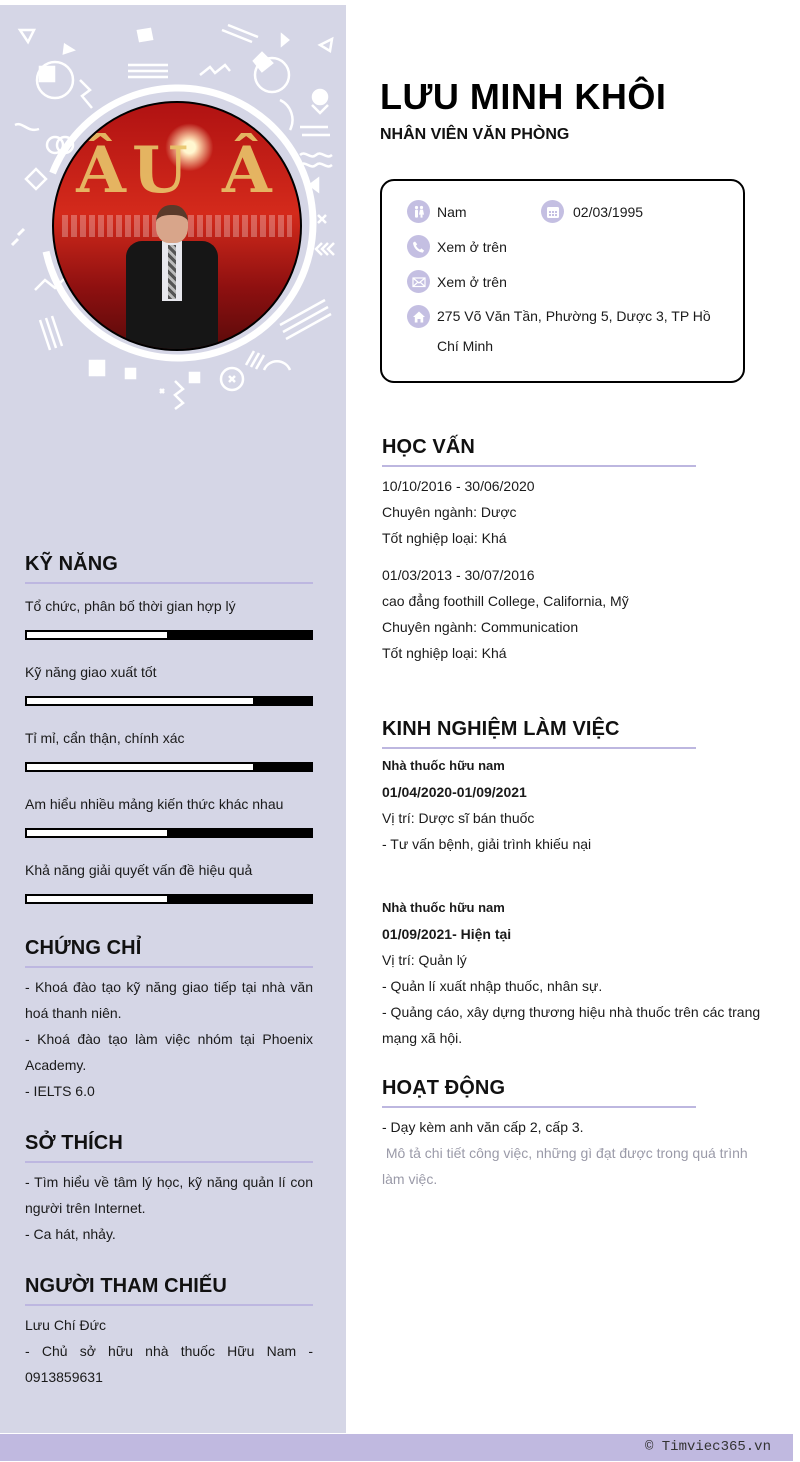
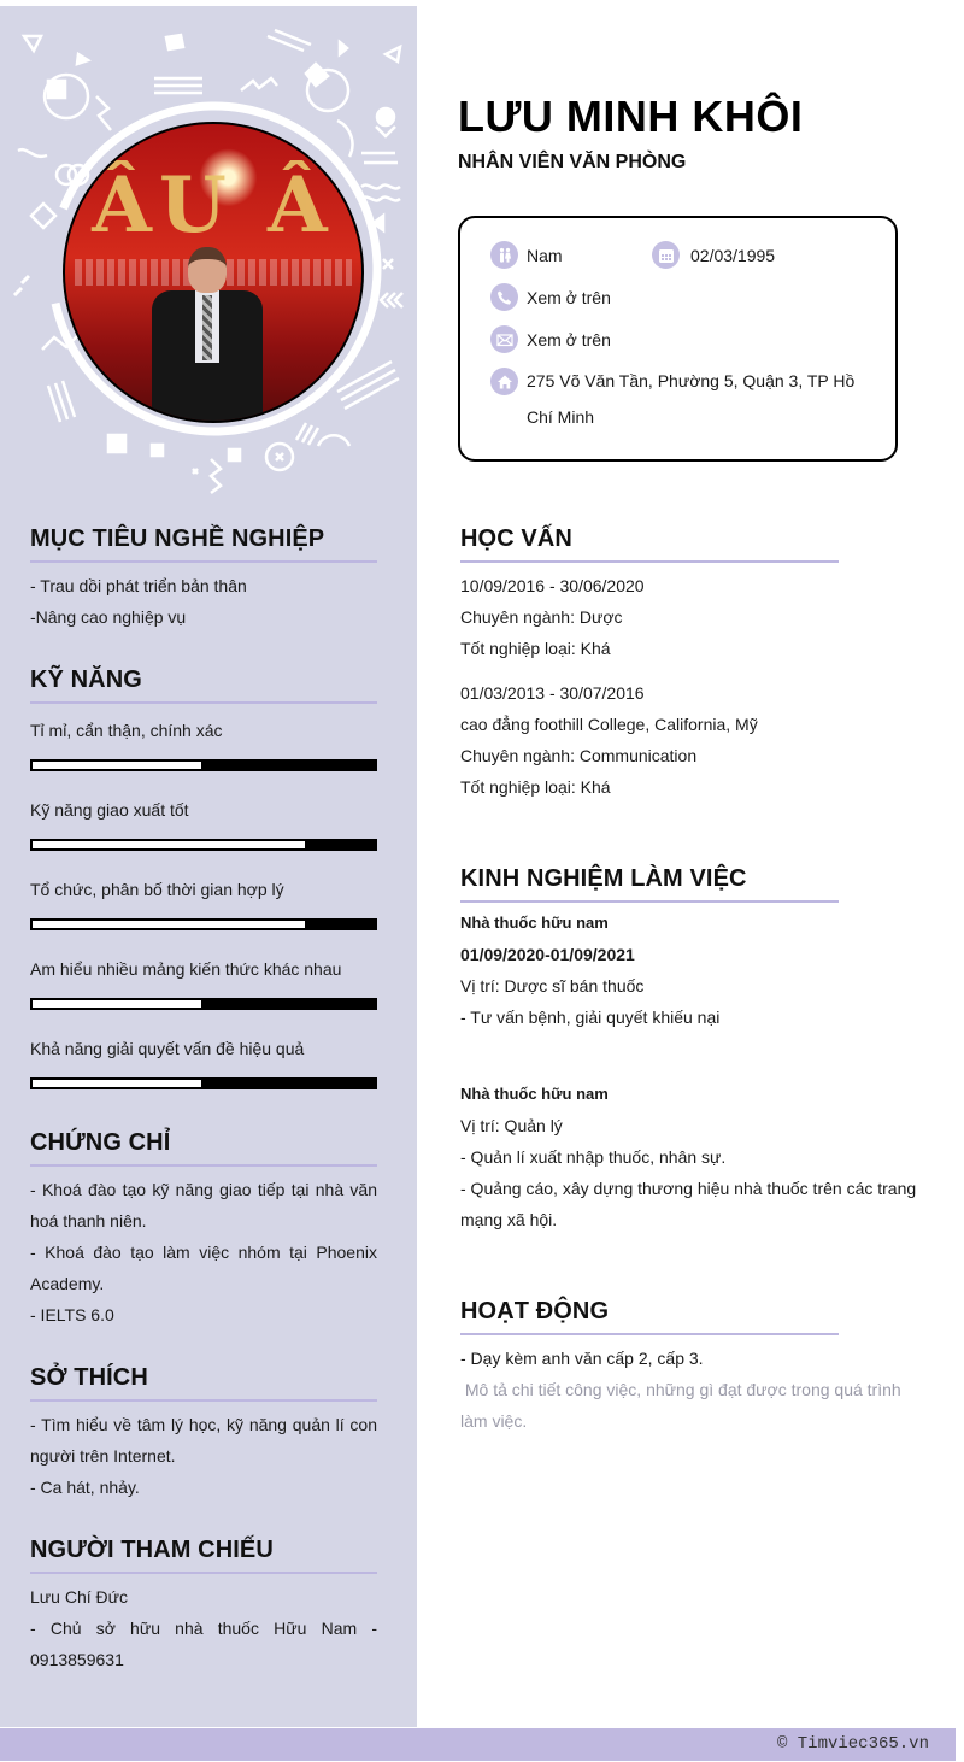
  ÂU Â
+ MỤC TIÊU NGHỀ NGHIỆP
+ - Trau dồi phát triển bản thân
+ -Nâng cao nghiệp vụ
  KỸ NĂNG
- Tổ chức, phân bố thời gian hợp lý
+ Tỉ mỉ, cẩn thận, chính xác
  Kỹ năng giao xuất tốt
- Tỉ mỉ, cẩn thận, chính xác
+ Tổ chức, phân bố thời gian hợp lý
  Am hiểu nhiều mảng kiến thức khác nhau
  Khả năng giải quyết vấn đề hiệu quả
  CHỨNG CHỈ
  - Khoá đào tạo kỹ năng giao tiếp tại nhà văn hoá thanh niên.
  - Khoá đào tạo làm việc nhóm tại Phoenix Academy.
  - IELTS 6.0
  SỞ THÍCH
  - Tìm hiểu về tâm lý học, kỹ năng quản lí con người trên Internet.
  - Ca hát, nhảy.
  NGƯỜI THAM CHIẾU
  Lưu Chí Đức
  - Chủ sở hữu nhà thuốc Hữu Nam - 0913859631
  LƯU MINH KHÔI
  NHÂN VIÊN VĂN PHÒNG
  Nam
  02/03/1995
  Xem ở trên
  Xem ở trên
- 275 Võ Văn Tần, Phường 5, Dược 3, TP Hồ
+ 275 Võ Văn Tần, Phường 5, Quận 3, TP Hồ
  Chí Minh
  HỌC VẤN
- 10/10/2016 - 30/06/2020
+ 10/09/2016 - 30/06/2020
  Chuyên ngành: Dược
  Tốt nghiệp loại: Khá
  01/03/2013 - 30/07/2016
  cao đẳng foothill College, California, Mỹ
  Chuyên ngành: Communication
  Tốt nghiệp loại: Khá
  KINH NGHIỆM LÀM VIỆC
  Nhà thuốc hữu nam
- 01/04/2020-01/09/2021
+ 01/09/2020-01/09/2021
  Vị trí: Dược sĩ bán thuốc
- - Tư vấn bệnh, giải trình khiếu nại
+ - Tư vấn bệnh, giải quyết khiếu nại
  Nhà thuốc hữu nam
- 01/09/2021- Hiện tại
  Vị trí: Quản lý
  - Quản lí xuất nhập thuốc, nhân sự.
  - Quảng cáo, xây dựng thương hiệu nhà thuốc trên các trang mạng xã hội.
  HOẠT ĐỘNG
  - Dạy kèm anh văn cấp 2, cấp 3.
  Mô tả chi tiết công việc, những gì đạt được trong quá trình làm việc.
  © Timviec365.vn
